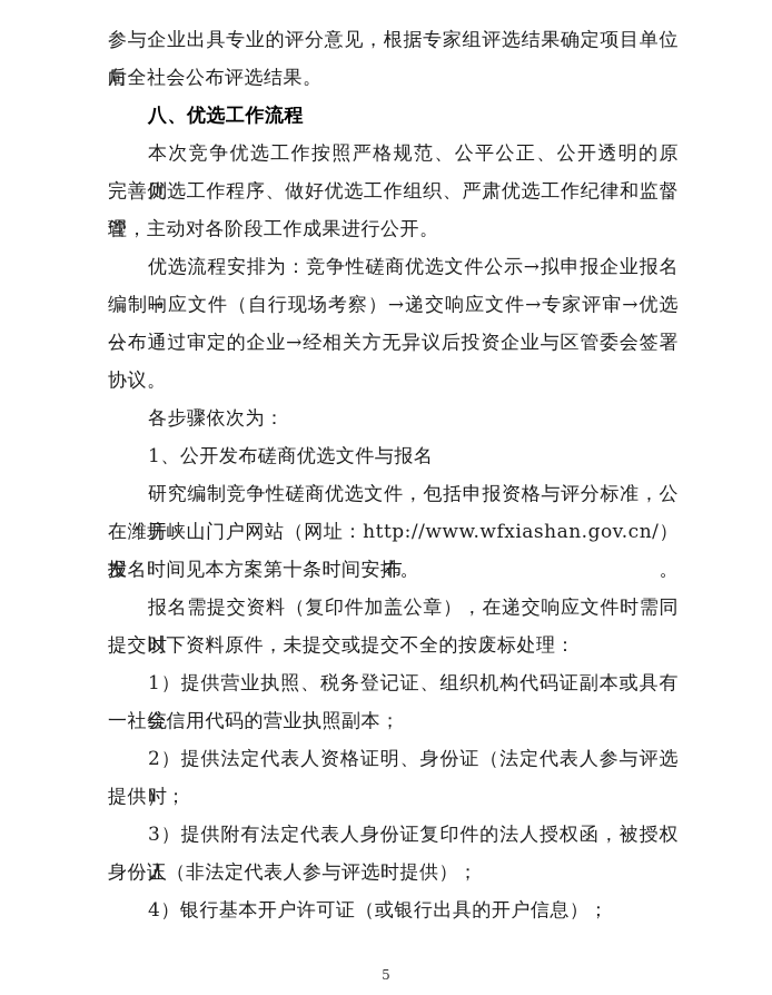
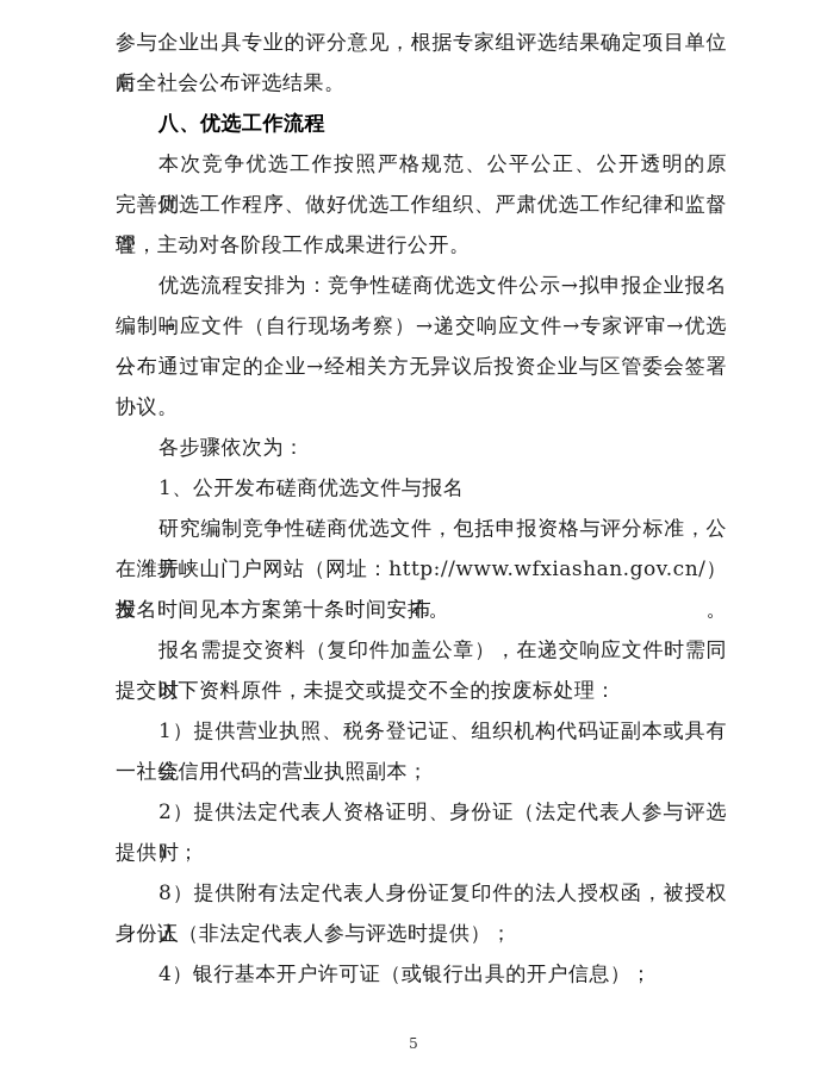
  参与企业出具专业的评分意见，根据专家组评选结果确定项目单位后
  向全社会公布评选结果。
  八、优选工作流程
  本次竞争优选工作按照严格规范、公平公正、公开透明的原则，
  完善优选工作程序、做好优选工作组织、严肃优选工作纪律和监督管
  理，主动对各阶段工作成果进行公开。
  优选流程安排为：竞争性磋商优选文件公示→拟申报企业报名→
  编制响应文件（自行现场考察）→递交响应文件→专家评审→优选→
  公布通过审定的企业→经相关方无异议后投资企业与区管委会签署
  协议。
  各步骤依次为：
  1、公开发布磋商优选文件与报名
  研究编制竞争性磋商优选文件，包括申报资格与评分标准，公开
  在潍坊峡山门户网站（网址：http://www.wfxiashan.gov.cn/）发布。
  报名时间见本方案第十条时间安排。
  报名需提交资料（复印件加盖公章），在递交响应文件时需同时
  提交以下资料原件，未提交或提交不全的按废标处理：
  1）提供营业执照、税务登记证、组织机构代码证副本或具有统
  一社会信用代码的营业执照副本；
  2）提供法定代表人资格证明、身份证（法定代表人参与评选时
  提供）；
- 3）提供附有法定代表人身份证复印件的法人授权函，被授权人
+ 8）提供附有法定代表人身份证复印件的法人授权函，被授权人
  身份证（非法定代表人参与评选时提供）；
  4）银行基本开户许可证（或银行出具的开户信息）；
  5
